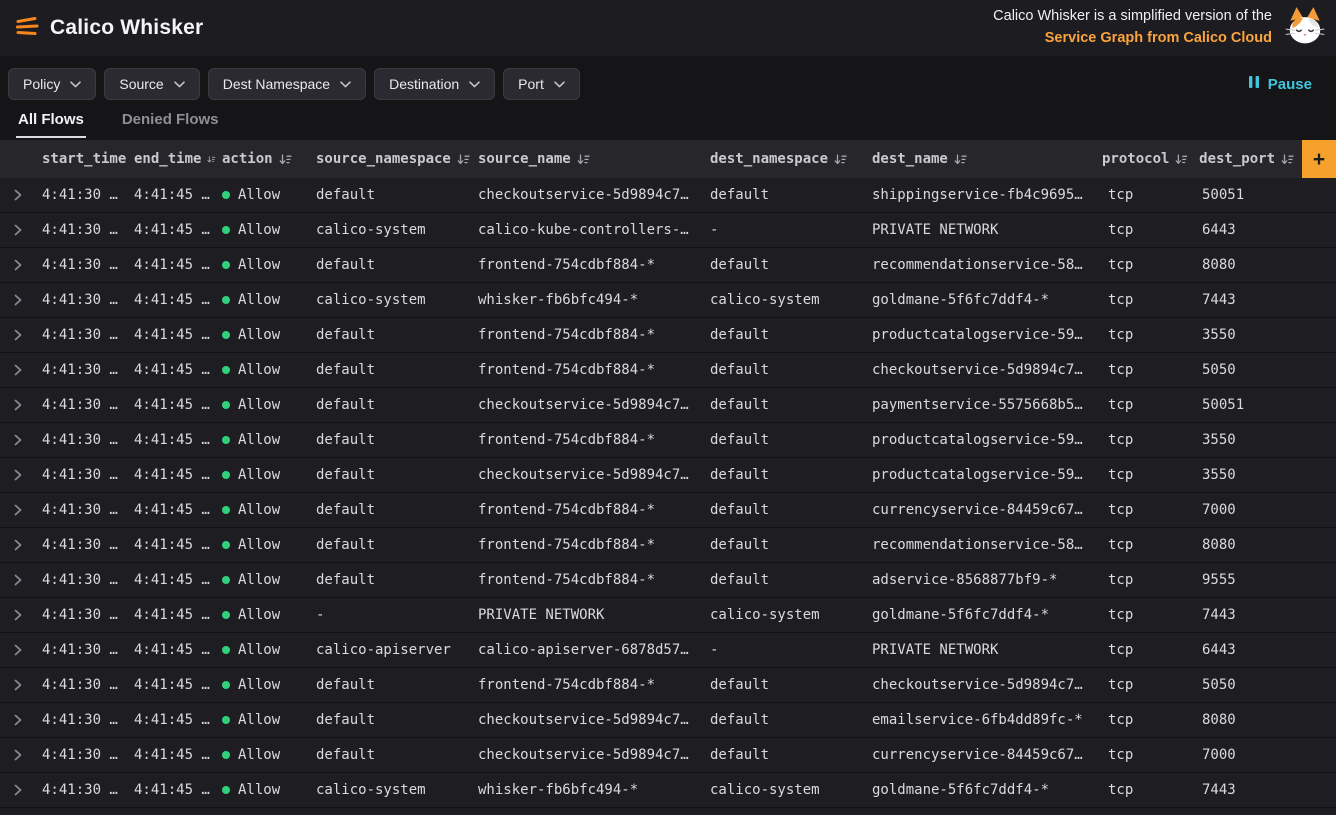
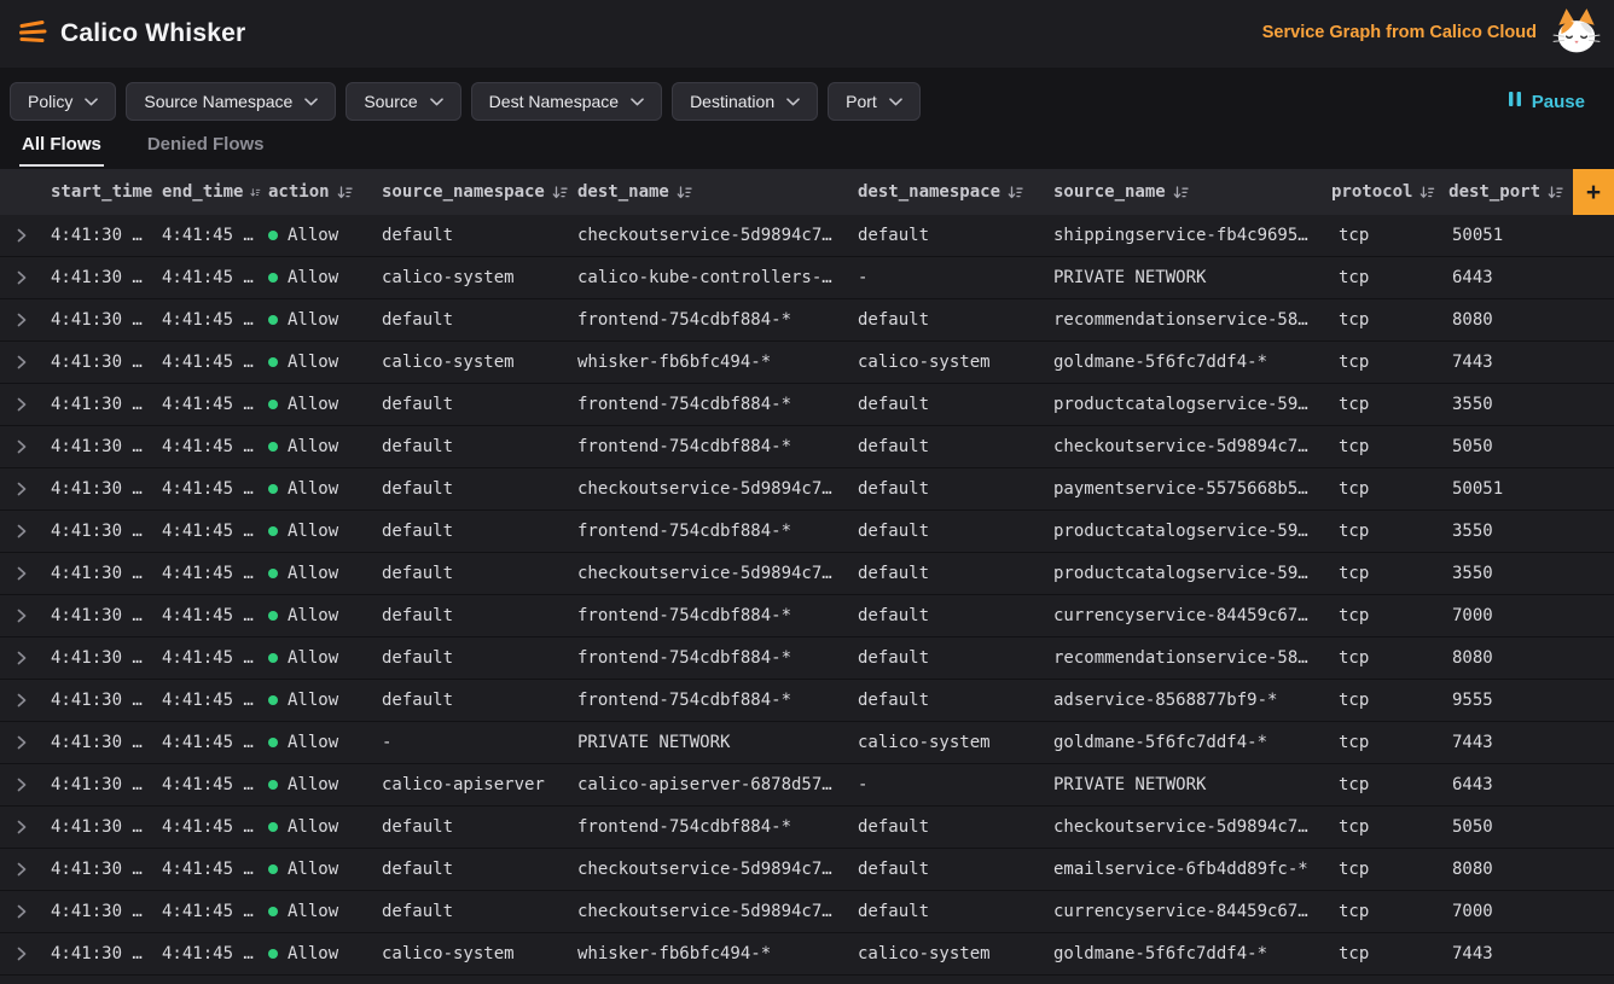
  Calico Whisker
- Calico Whisker is a simplified version of the
  Service Graph from Calico Cloud
  Policy
+ Source Namespace
  Source
  Dest Namespace
  Destination
  Port
  Pause
  All Flows
  Denied Flows
  start_time
  end_time
  action
  source_namespace
- source_name
+ dest_name
  dest_namespace
- dest_name
+ source_name
  protocol
  dest_port
  +
  4:41:30 …
  4:41:45 …
  Allow
  default
  checkoutservice-5d9894c7…
  default
  shippingservice-fb4c9695…
  tcp
  50051
  4:41:30 …
  4:41:45 …
  Allow
  calico-system
  calico-kube-controllers-…
  -
  PRIVATE NETWORK
  tcp
  6443
  4:41:30 …
  4:41:45 …
  Allow
  default
  frontend-754cdbf884-*
  default
  recommendationservice-58…
  tcp
  8080
  4:41:30 …
  4:41:45 …
  Allow
  calico-system
  whisker-fb6bfc494-*
  calico-system
  goldmane-5f6fc7ddf4-*
  tcp
  7443
  4:41:30 …
  4:41:45 …
  Allow
  default
  frontend-754cdbf884-*
  default
  productcatalogservice-59…
  tcp
  3550
  4:41:30 …
  4:41:45 …
  Allow
  default
  frontend-754cdbf884-*
  default
  checkoutservice-5d9894c7…
  tcp
  5050
  4:41:30 …
  4:41:45 …
  Allow
  default
  checkoutservice-5d9894c7…
  default
  paymentservice-5575668b5…
  tcp
  50051
  4:41:30 …
  4:41:45 …
  Allow
  default
  frontend-754cdbf884-*
  default
  productcatalogservice-59…
  tcp
  3550
  4:41:30 …
  4:41:45 …
  Allow
  default
  checkoutservice-5d9894c7…
  default
  productcatalogservice-59…
  tcp
  3550
  4:41:30 …
  4:41:45 …
  Allow
  default
  frontend-754cdbf884-*
  default
  currencyservice-84459c67…
  tcp
  7000
  4:41:30 …
  4:41:45 …
  Allow
  default
  frontend-754cdbf884-*
  default
  recommendationservice-58…
  tcp
  8080
  4:41:30 …
  4:41:45 …
  Allow
  default
  frontend-754cdbf884-*
  default
  adservice-8568877bf9-*
  tcp
  9555
  4:41:30 …
  4:41:45 …
  Allow
  -
  PRIVATE NETWORK
  calico-system
  goldmane-5f6fc7ddf4-*
  tcp
  7443
  4:41:30 …
  4:41:45 …
  Allow
  calico-apiserver
  calico-apiserver-6878d57…
  -
  PRIVATE NETWORK
  tcp
  6443
  4:41:30 …
  4:41:45 …
  Allow
  default
  frontend-754cdbf884-*
  default
  checkoutservice-5d9894c7…
  tcp
  5050
  4:41:30 …
  4:41:45 …
  Allow
  default
  checkoutservice-5d9894c7…
  default
  emailservice-6fb4dd89fc-*
  tcp
  8080
  4:41:30 …
  4:41:45 …
  Allow
  default
  checkoutservice-5d9894c7…
  default
  currencyservice-84459c67…
  tcp
  7000
  4:41:30 …
  4:41:45 …
  Allow
  calico-system
  whisker-fb6bfc494-*
  calico-system
  goldmane-5f6fc7ddf4-*
  tcp
  7443
